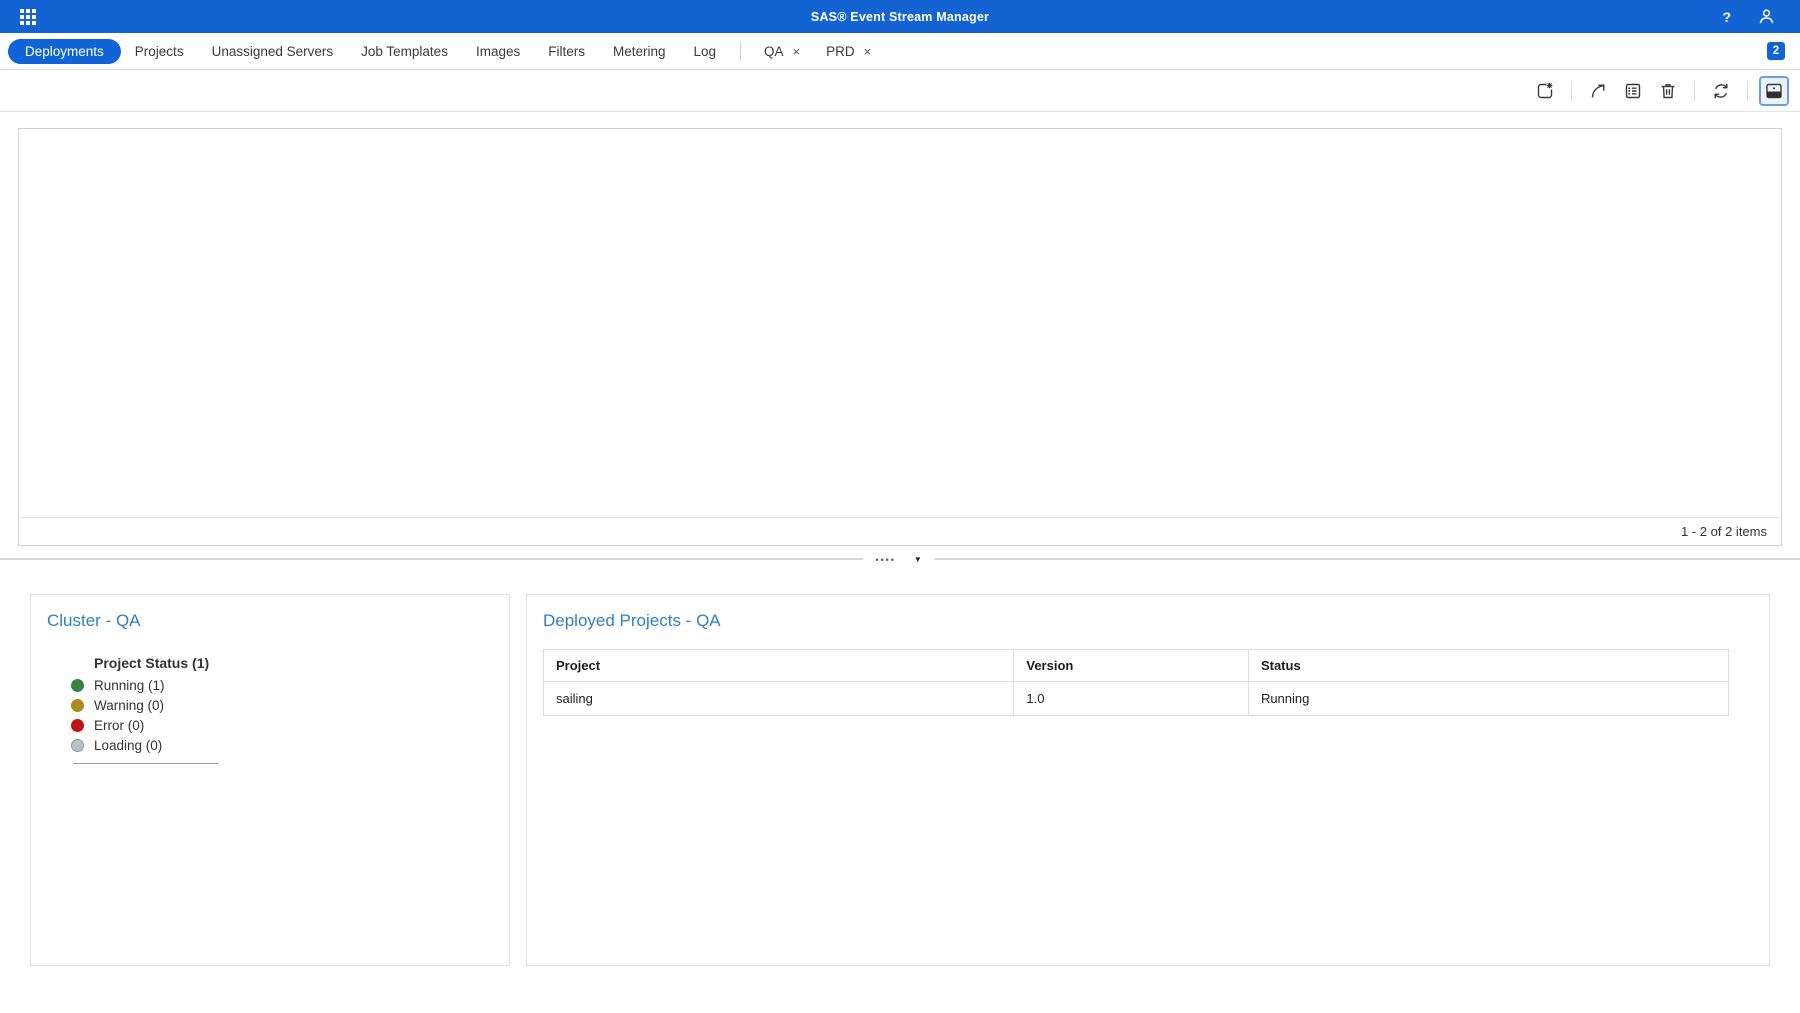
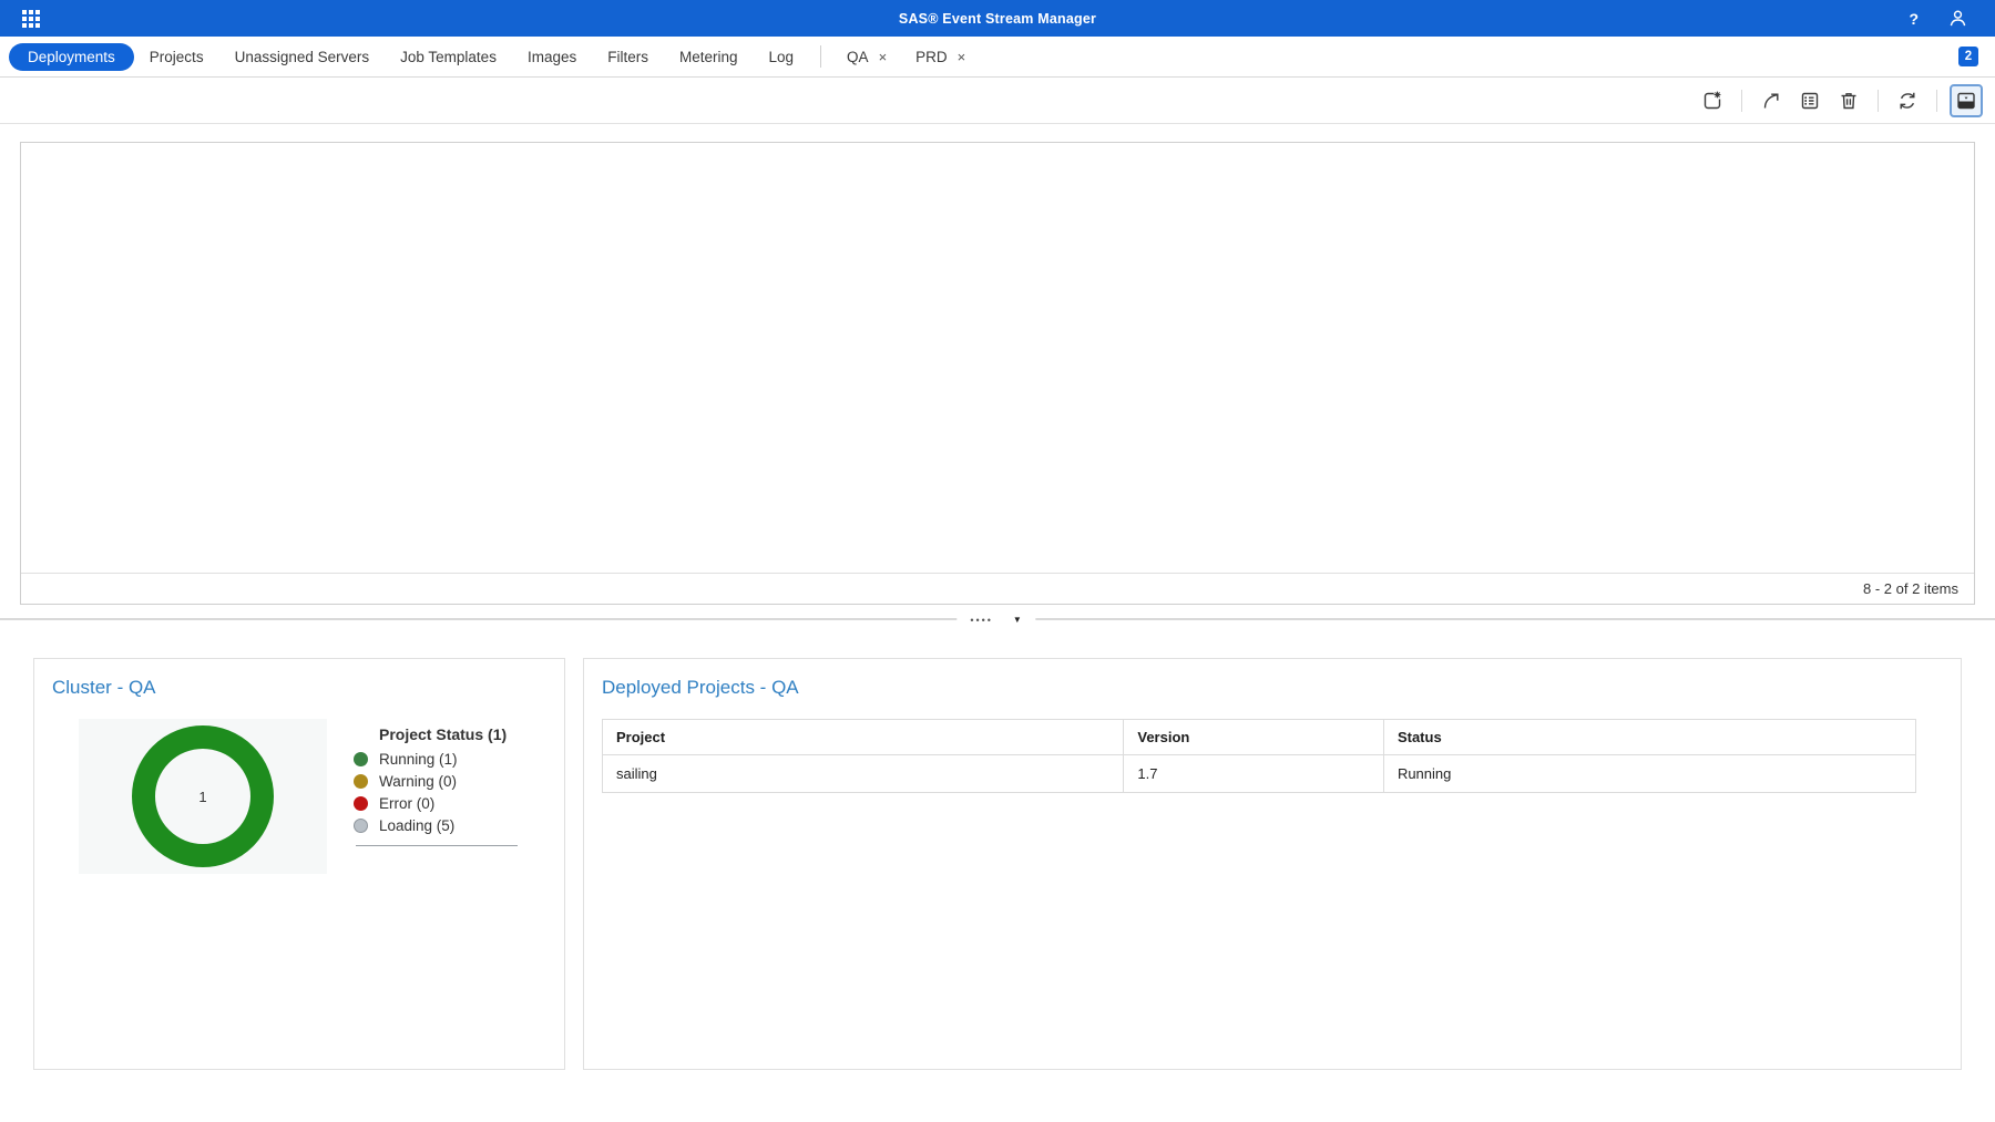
  SAS® Event Stream Manager
  ?
  Deployments
  Projects
  Unassigned Servers
  Job Templates
  Images
  Filters
  Metering
  Log
  QA
  ×
  PRD
  ×
  2
- 1 - 2 of 2 items
+ 8 - 2 of 2 items
  ••••
  ▼
  Cluster - QA
+ 1
  Project Status (1)
  Running (1)
  Warning (0)
  Error (0)
- Loading (0)
+ Loading (5)
  Deployed Projects - QA
  Project	Version	Status
- sailing	1.0	Running
+ sailing	1.7	Running
